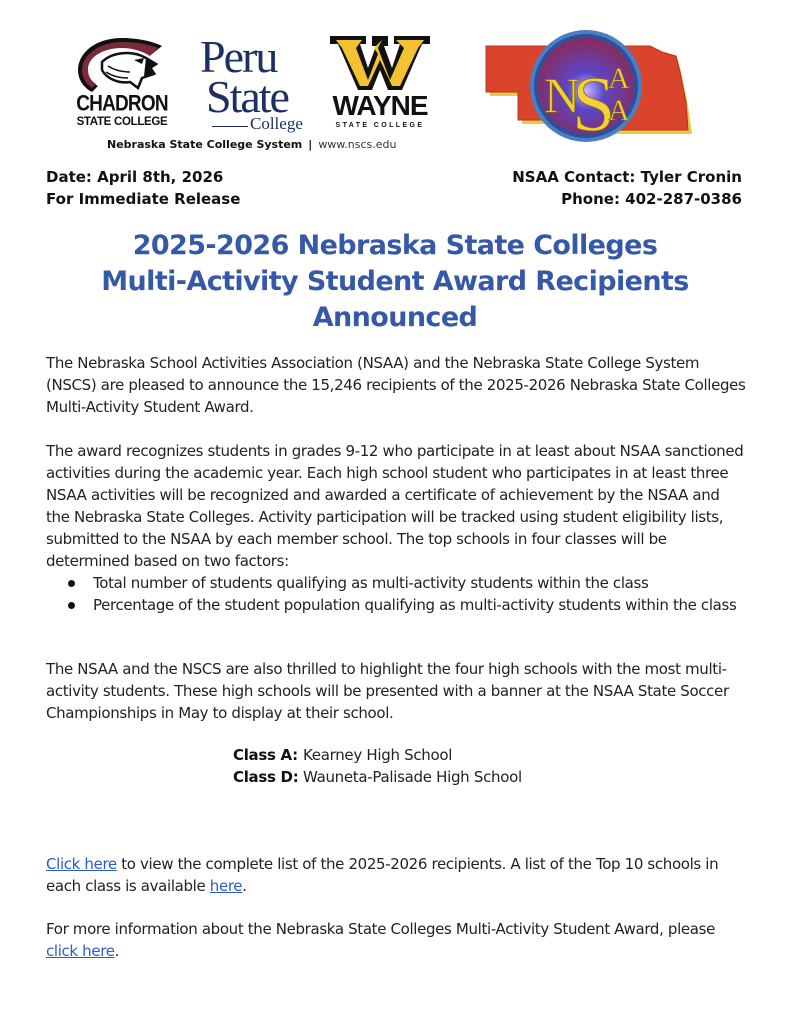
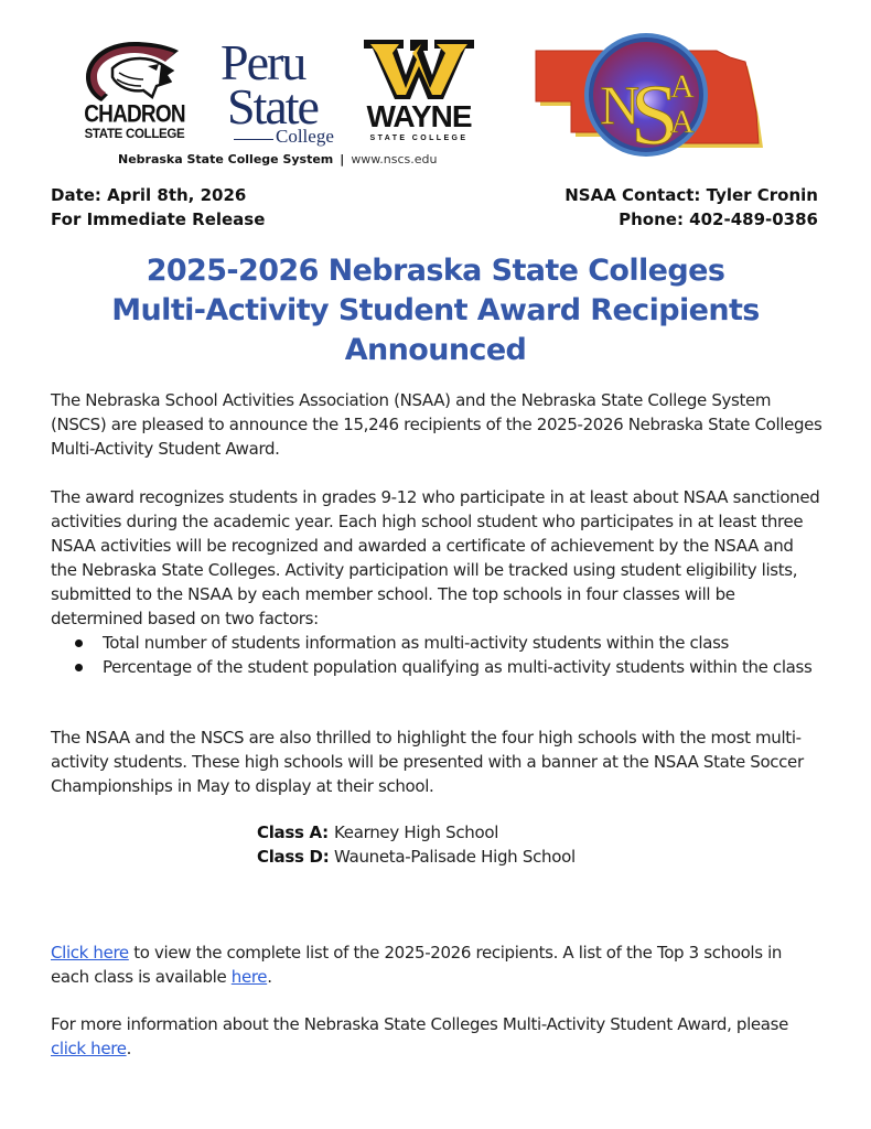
  CHADRON
  STATE COLLEGE
  Peru
  State
  College
  WAYNE
  Nebraska State College System | www.nscs.edu
  N
  S
  A
  A
  Date: April 8th, 2026
  For Immediate Release
  NSAA Contact: Tyler Cronin
- Phone: 402-287-0386
+ Phone: 402-489-0386
  2025-2026 Nebraska State Colleges
  Multi-Activity Student Award Recipients
  Announced
  The Nebraska School Activities Association (NSAA) and the Nebraska State College System (NSCS) are pleased to announce the 15,246 recipients of the 2025-2026 Nebraska State Colleges Multi-Activity Student Award.
  The award recognizes students in grades 9-12 who participate in at least about NSAA sanctioned activities during the academic year. Each high school student who participates in at least three NSAA activities will be recognized and awarded a certificate of achievement by the NSAA and the Nebraska State Colleges. Activity participation will be tracked using student eligibility lists, submitted to the NSAA by each member school. The top schools in four classes will be determined based on two factors:
- Total number of students qualifying as multi-activity students within the class
+ Total number of students information as multi-activity students within the class
  Percentage of the student population qualifying as multi-activity students within the class
  The NSAA and the NSCS are also thrilled to highlight the four high schools with the most multi-activity students. These high schools will be presented with a banner at the NSAA State Soccer Championships in May to display at their school.
  Class A: Kearney High School
  Class D: Wauneta-Palisade High School
- Click here to view the complete list of the 2025-2026 recipients. A list of the Top 10 schools in each class is available here.
+ Click here to view the complete list of the 2025-2026 recipients. A list of the Top 3 schools in each class is available here.
  For more information about the Nebraska State Colleges Multi-Activity Student Award, please click here.
